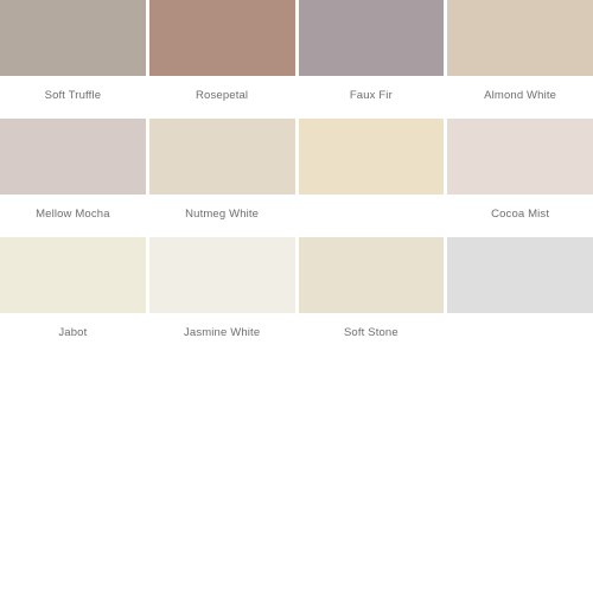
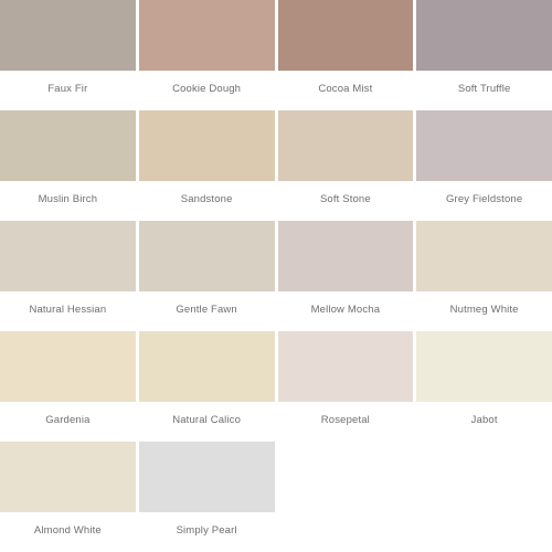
- Soft Truffle
+ Faux Fir
+ Cookie Dough
- Rosepetal
+ Cocoa Mist
- Faux Fir
+ Soft Truffle
+ Muslin Birch
+ Sandstone
- Almond White
+ Soft Stone
+ Grey Fieldstone
+ Natural Hessian
+ Gentle Fawn
  Mellow Mocha
  Nutmeg White
+ Gardenia
+ Natural Calico
- Cocoa Mist
+ Rosepetal
  Jabot
- Jasmine White
- Soft Stone
+ Almond White
+ Simply Pearl
